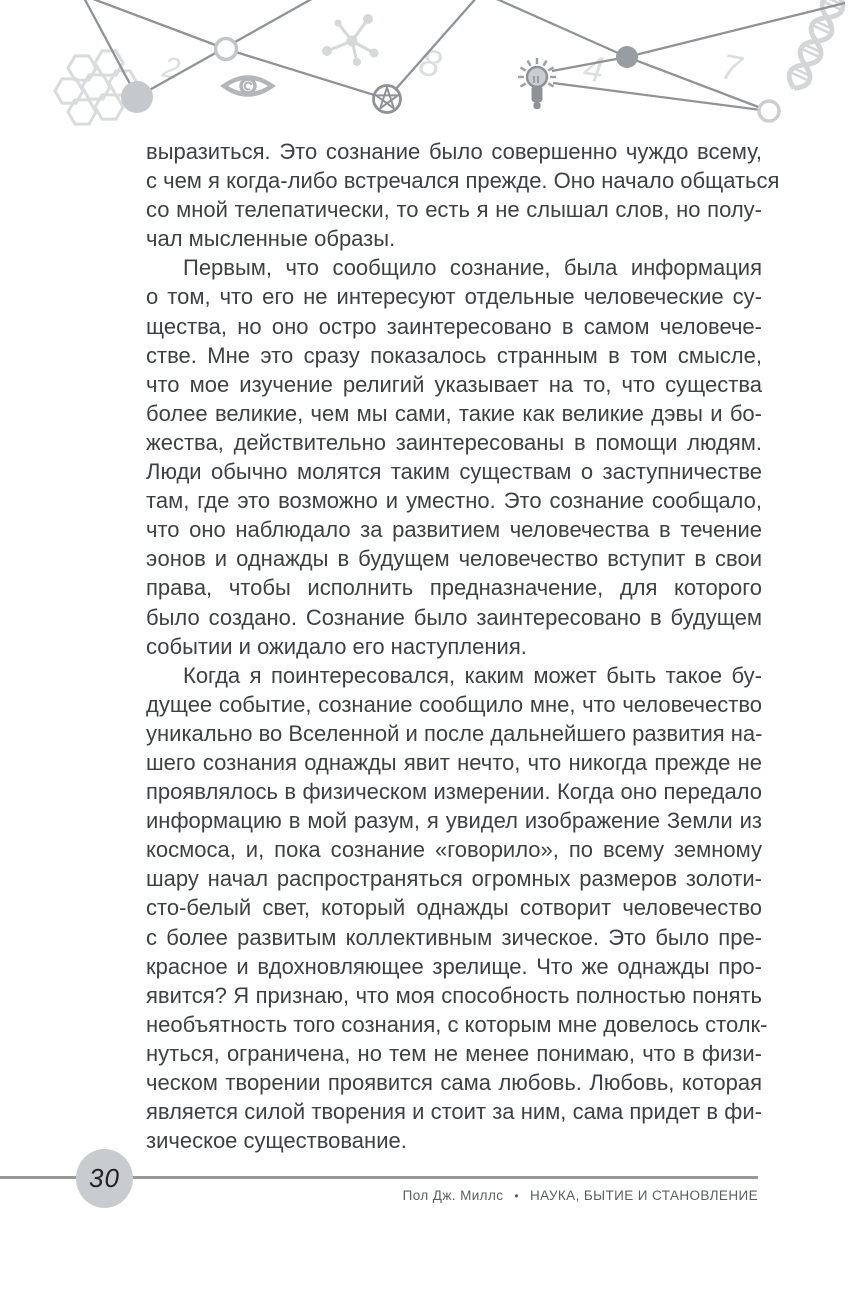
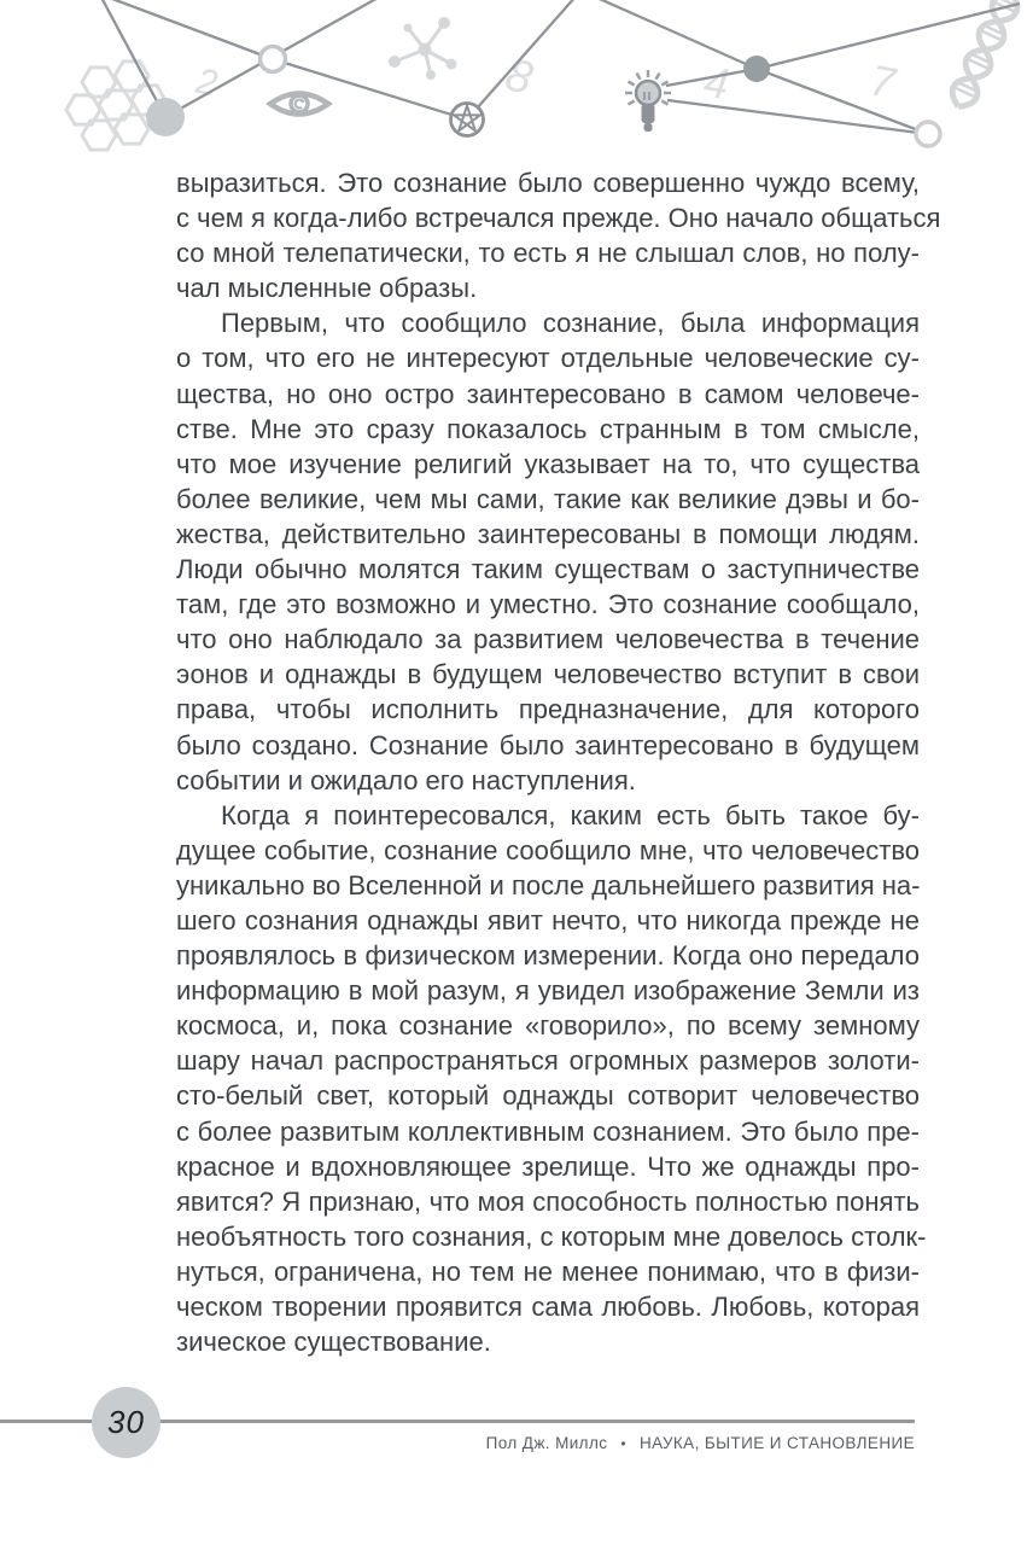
  выразиться. Это сознание было совершенно чуждо всему,
  с чем я когда-либо встречался прежде. Оно начало общаться
  со мной телепатически, то есть я не слышал слов, но полу-
  чал мысленные образы.
  Первым, что сообщило сознание, была информация
  о том, что его не интересуют отдельные человеческие су-
  щества, но оно остро заинтересовано в самом человече-
  стве. Мне это сразу показалось странным в том смысле,
  что мое изучение религий указывает на то, что существа
  более великие, чем мы сами, такие как великие дэвы и бо-
  жества, действительно заинтересованы в помощи людям.
  Люди обычно молятся таким существам о заступничестве
  там, где это возможно и уместно. Это сознание сообщало,
  что оно наблюдало за развитием человечества в течение
  эонов и однажды в будущем человечество вступит в свои
  права, чтобы исполнить предназначение, для которого
  было создано. Сознание было заинтересовано в будущем
  событии и ожидало его наступления.
- Когда я поинтересовался, каким может быть такое бу-
+ Когда я поинтересовался, каким есть быть такое бу-
  дущее событие, сознание сообщило мне, что человечество
  уникально во Вселенной и после дальнейшего развития на-
  шего сознания однажды явит нечто, что никогда прежде не
  проявлялось в физическом измерении. Когда оно передало
  информацию в мой разум, я увидел изображение Земли из
  космоса, и, пока сознание «говорило», по всему земному
  шару начал распространяться огромных размеров золоти-
  сто-белый свет, который однажды сотворит человечество
- с более развитым коллективным зическое. Это было пре-
+ с более развитым коллективным сознанием. Это было пре-
  красное и вдохновляющее зрелище. Что же однажды про-
  явится? Я признаю, что моя способность полностью понять
  необъятность того сознания, с которым мне довелось столк-
  нуться, ограничена, но тем не менее понимаю, что в физи-
  ческом творении проявится сама любовь. Любовь, которая
- является силой творения и стоит за ним, сама придет в фи-
  зическое существование.
  30
  Пол Дж. Миллс
  •
  НАУКА, БЫТИЕ И СТАНОВЛЕНИЕ
